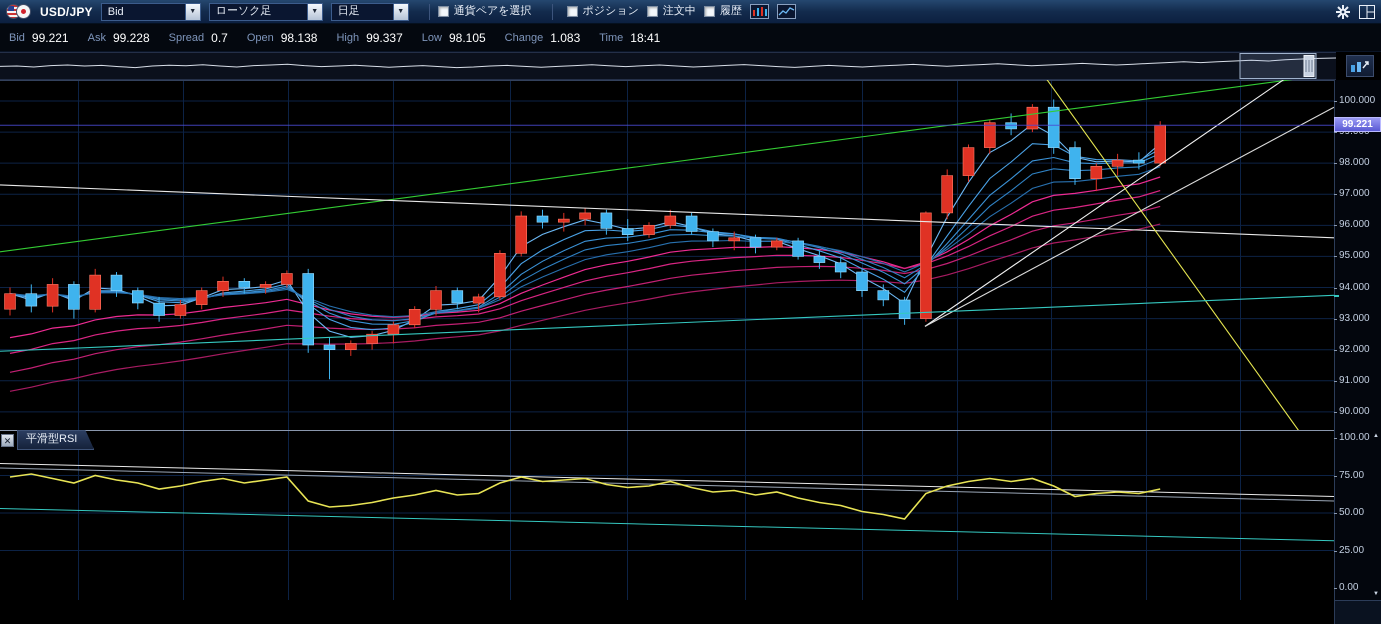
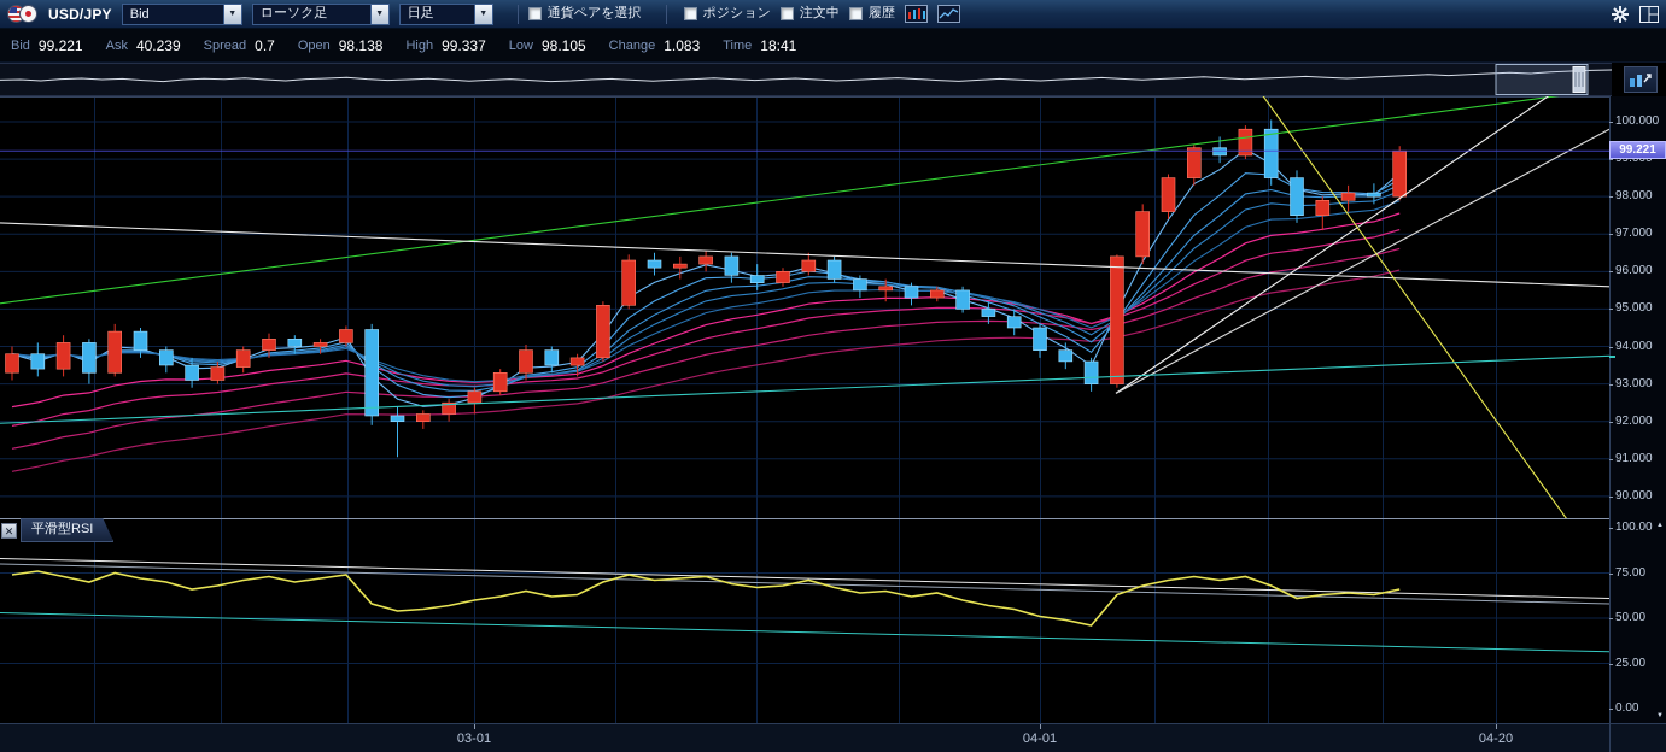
  USD/JPY
  Bid
  ローソク足
  日足
  通貨ペアを選択
  ポジション
  注文中
  履歴
  Bid
  99.221
  Ask
- 99.228
+ 40.239
  Spread
  0.7
  Open
  98.138
  High
  99.337
  Low
  98.105
  Change
  1.083
  Time
  18:41
  ✕
  平滑型RSI
  100.000
  98.000
  97.000
  96.000
  95.000
  94.000
  93.000
  92.000
  91.000
  90.000
  100.00
  75.00
  50.00
  25.00
  0.00
  99.221
+ 03-01
+ 04-01
+ 04-20
